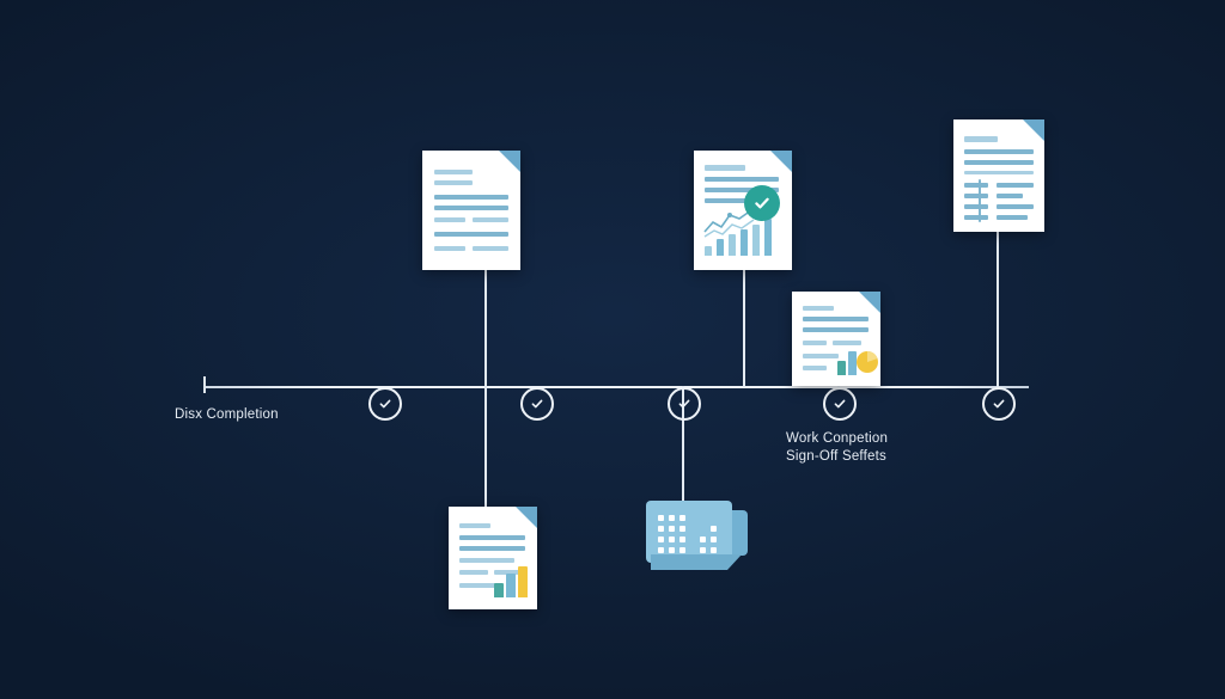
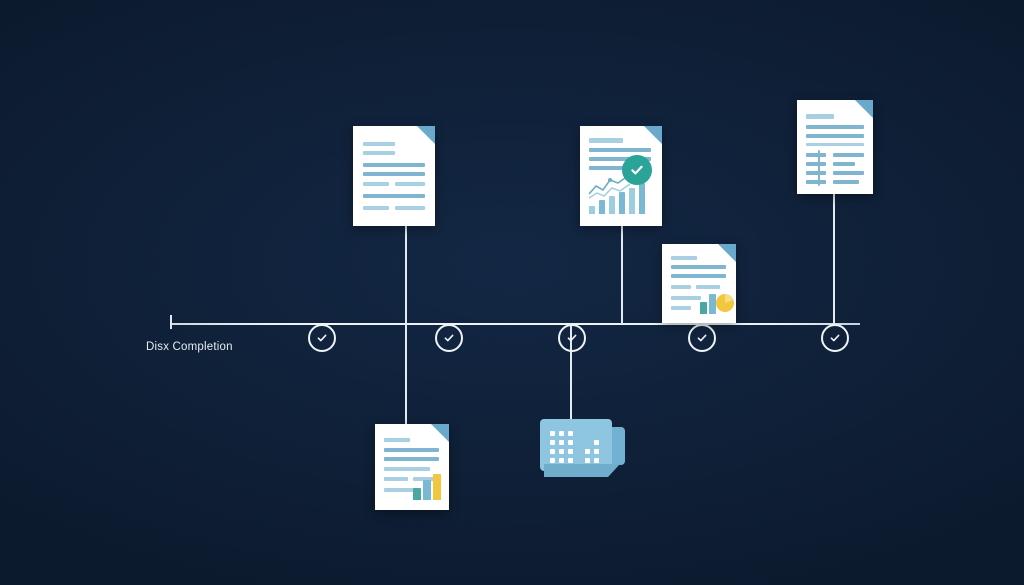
  Disx Completion
- Work Conpetion
- Sign-Off Seffets
